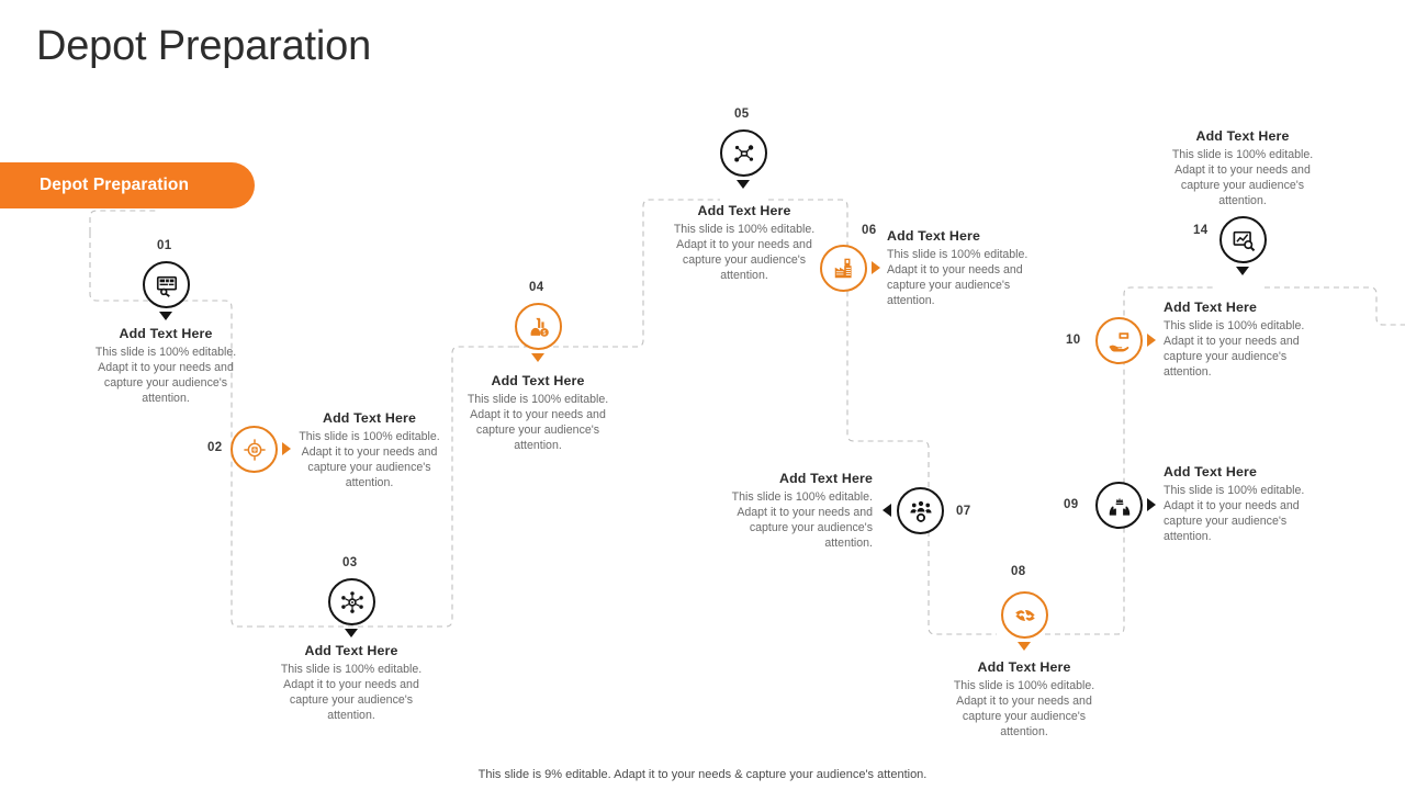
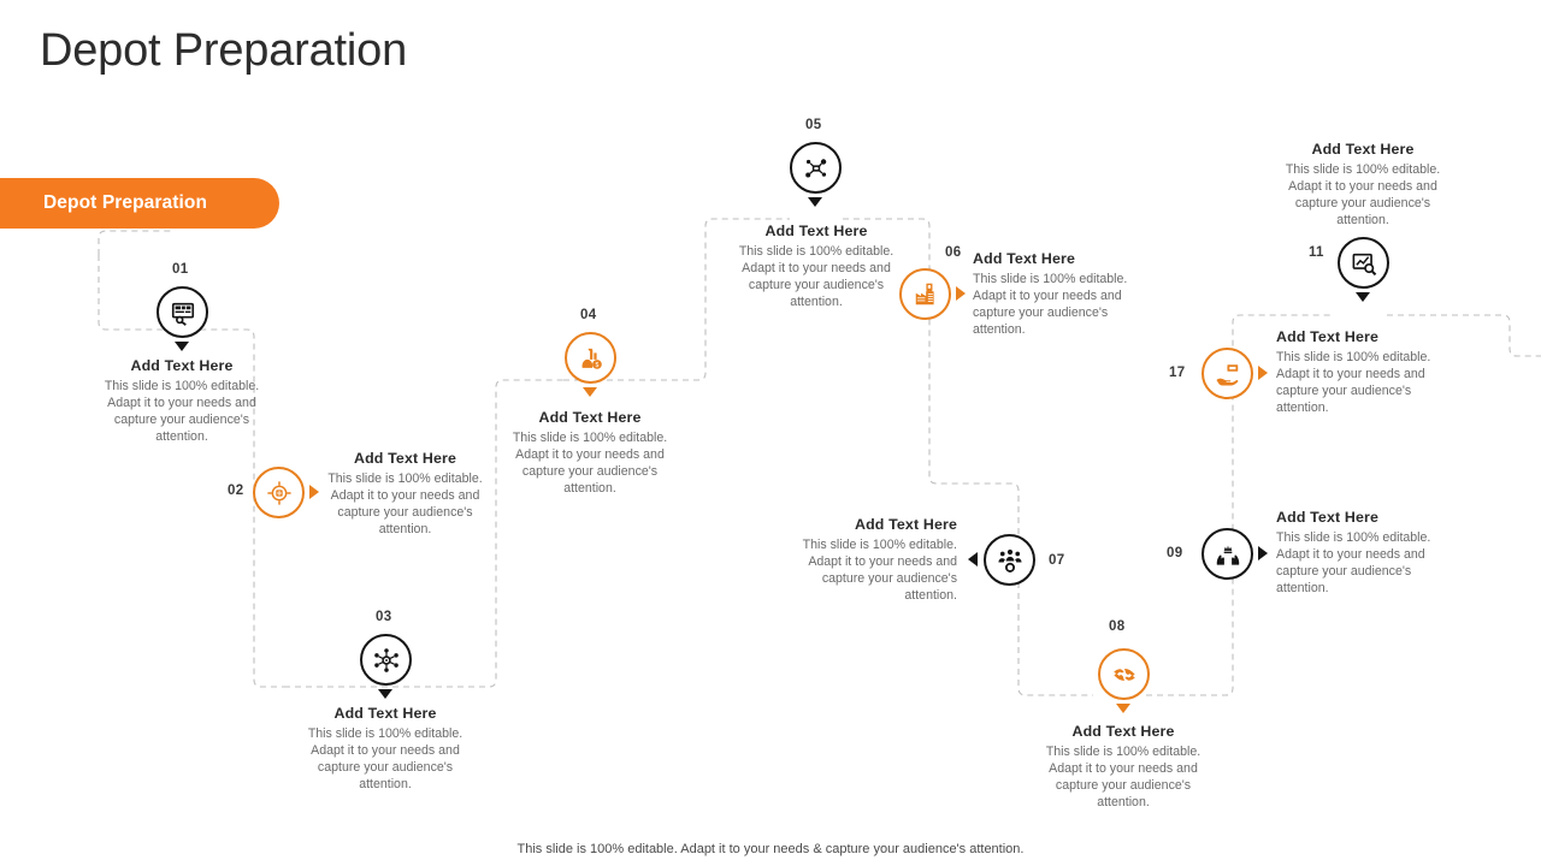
  Depot Preparation
  Depot Preparation
  01
  Add Text Here
  This slide is 100% editable. Adapt it to your needs and capture your audience's attention.
  02
  Add Text Here
  This slide is 100% editable. Adapt it to your needs and capture your audience's attention.
  03
  Add Text Here
  This slide is 100% editable. Adapt it to your needs and capture your audience's attention.
  04
  Add Text Here
  This slide is 100% editable. Adapt it to your needs and capture your audience's attention.
  05
  Add Text Here
  This slide is 100% editable. Adapt it to your needs and capture your audience's attention.
  06
  Add Text Here
  This slide is 100% editable. Adapt it to your needs and capture your audience's attention.
  07
  Add Text Here
  This slide is 100% editable. Adapt it to your needs and capture your audience's attention.
  08
  Add Text Here
  This slide is 100% editable. Adapt it to your needs and capture your audience's attention.
  09
  Add Text Here
  This slide is 100% editable. Adapt it to your needs and capture your audience's attention.
- 10
+ 17
  Add Text Here
  This slide is 100% editable. Adapt it to your needs and capture your audience's attention.
  Add Text Here
  This slide is 100% editable. Adapt it to your needs and capture your audience's attention.
- 14
+ 11
- This slide is 9% editable. Adapt it to your needs & capture your audience's attention.
+ This slide is 100% editable. Adapt it to your needs & capture your audience's attention.
